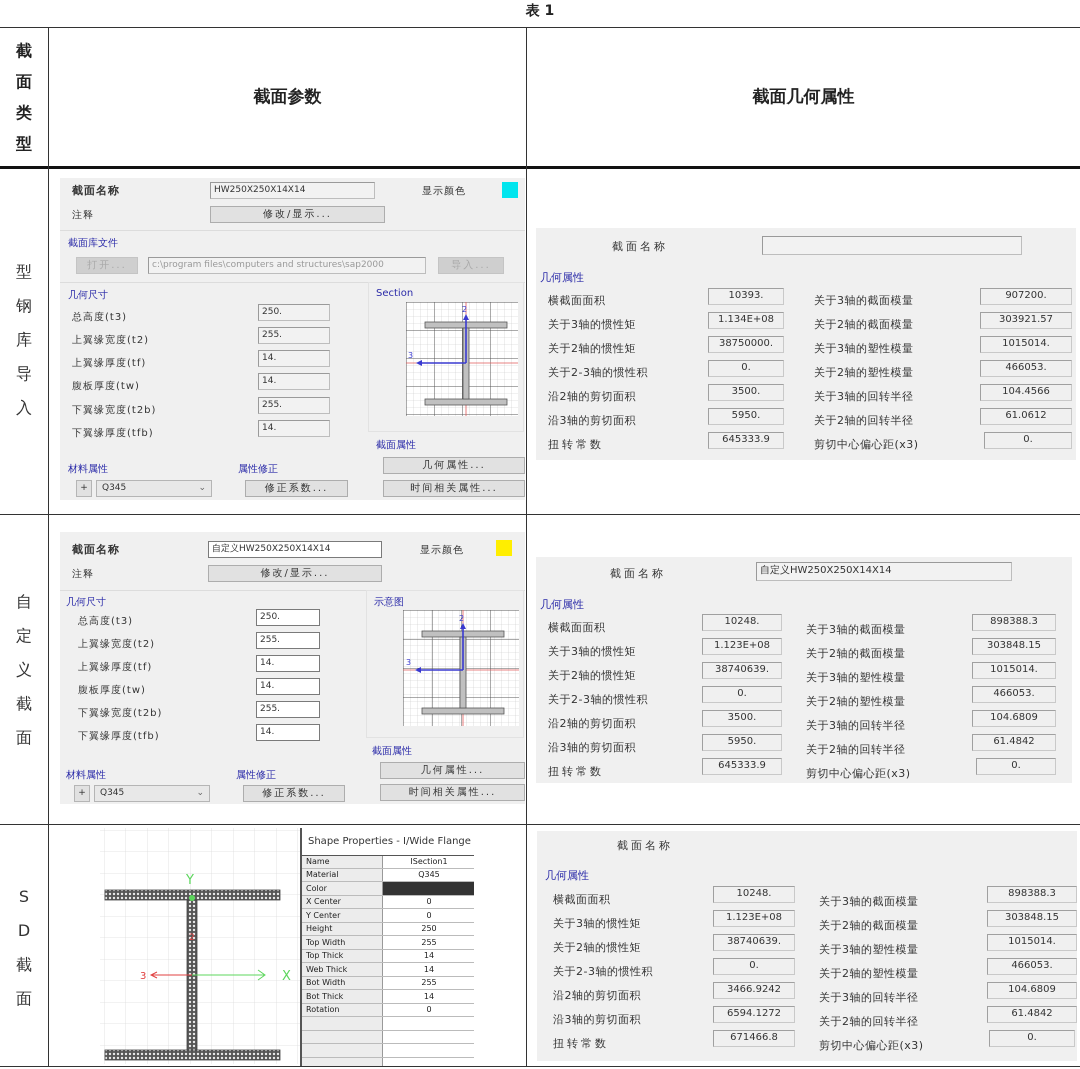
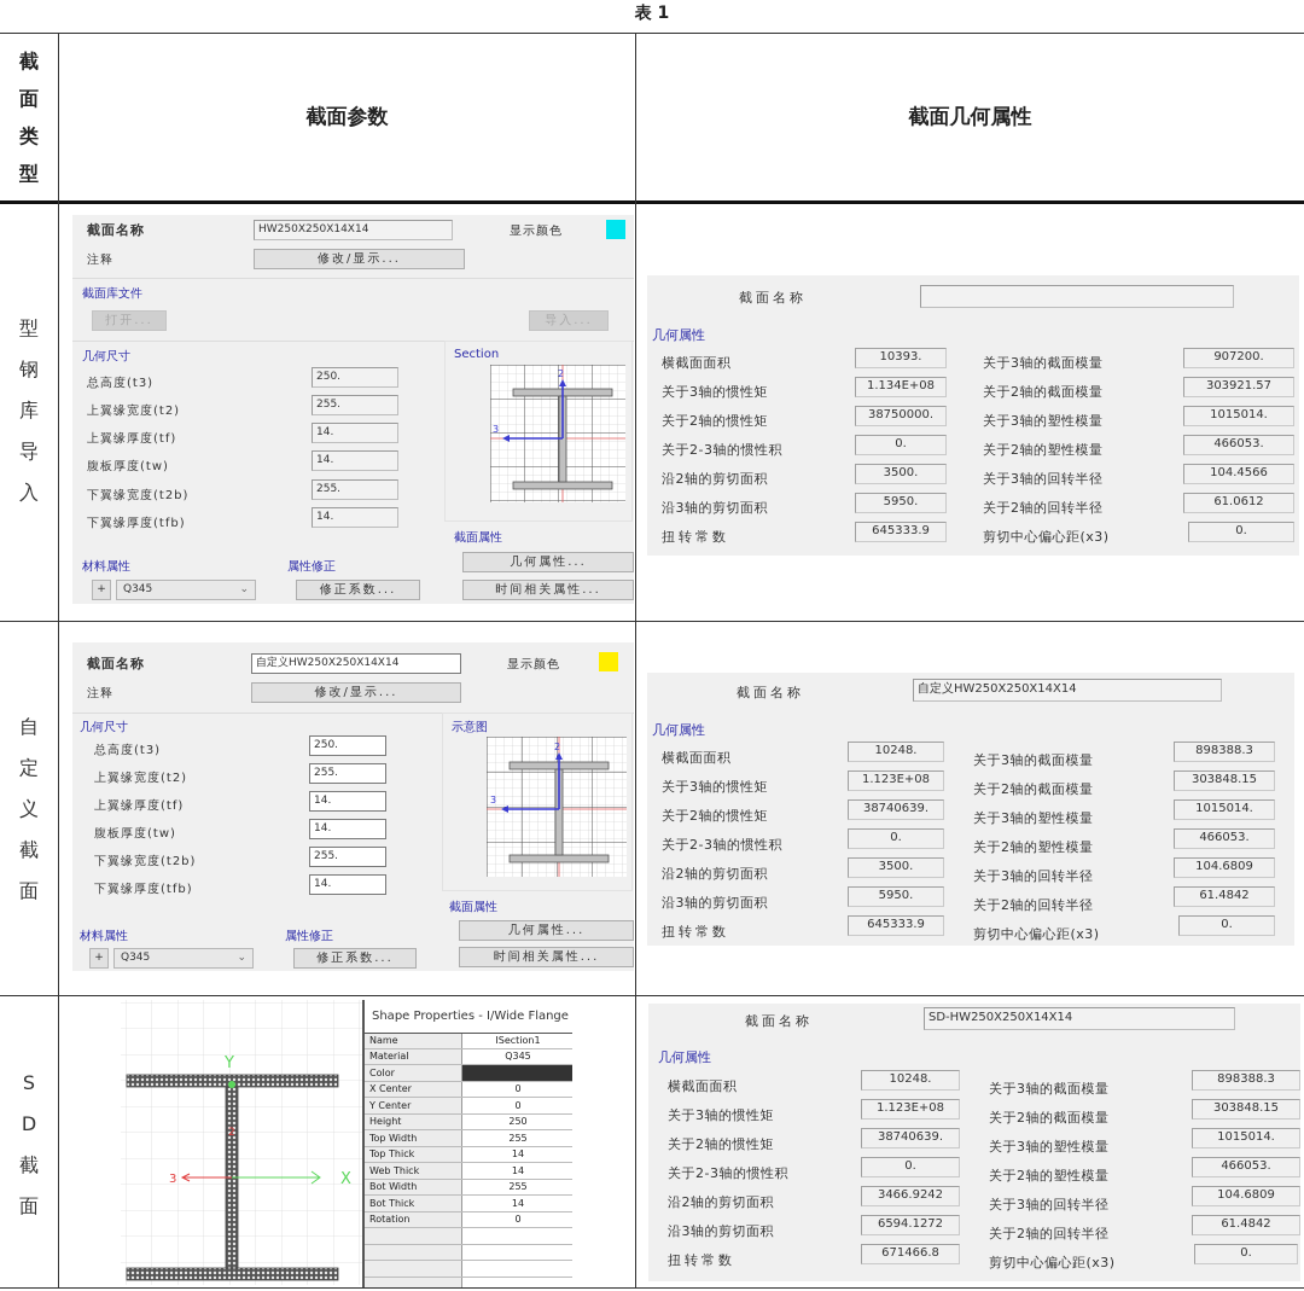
  表 1
  截
  面
  类
  型
  截面参数
  截面几何属性
  型
  钢
  库
  导
  入
  自
  定
  义
  截
  面
  S
  D
  截
  面
  截面名称
  HW250X250X14X14
  显示颜色
  注释
  修改/显示...
  截面库文件
  打开...
- c:\program files\computers and structures\sap2000
  导入...
  几何尺寸
  总高度(t3)
  250.
  上翼缘宽度(t2)
  255.
  上翼缘厚度(tf)
  14.
  腹板厚度(tw)
  14.
  下翼缘宽度(t2b)
  255.
  下翼缘厚度(tfb)
  14.
  Section
  2
  3
  截面属性
  几何属性...
  时间相关属性...
  材料属性
  +
  Q345
  ⌄
  属性修正
  修正系数...
  截面名称
  几何属性
  横截面面积
  10393.
  关于3轴的惯性矩
  1.134E+08
  关于2轴的惯性矩
  38750000.
  关于2-3轴的惯性积
  0.
  沿2轴的剪切面积
  3500.
  沿3轴的剪切面积
  5950.
  扭转常数
  645333.9
  关于3轴的截面模量
  907200.
  关于2轴的截面模量
  303921.57
  关于3轴的塑性模量
  1015014.
  关于2轴的塑性模量
  466053.
  关于3轴的回转半径
  104.4566
  关于2轴的回转半径
  61.0612
  剪切中心偏心距(x3)
  0.
  截面名称
  自定义HW250X250X14X14
  显示颜色
  注释
  修改/显示...
  几何尺寸
  总高度(t3)
  250.
  上翼缘宽度(t2)
  255.
  上翼缘厚度(tf)
  14.
  腹板厚度(tw)
  14.
  下翼缘宽度(t2b)
  255.
  下翼缘厚度(tfb)
  14.
  示意图
  2
  3
  截面属性
  几何属性...
  时间相关属性...
  材料属性
  +
  Q345
  ⌄
  属性修正
  修正系数...
  截面名称
  自定义HW250X250X14X14
  几何属性
  横截面面积
  10248.
  关于3轴的惯性矩
  1.123E+08
  关于2轴的惯性矩
  38740639.
  关于2-3轴的惯性积
  0.
  沿2轴的剪切面积
  3500.
  沿3轴的剪切面积
  5950.
  扭转常数
  645333.9
  关于3轴的截面模量
  898388.3
  关于2轴的截面模量
  303848.15
  关于3轴的塑性模量
  1015014.
  关于2轴的塑性模量
  466053.
  关于3轴的回转半径
  104.6809
  关于2轴的回转半径
  61.4842
  剪切中心偏心距(x3)
  0.
  X
  Y
  3
  2
  Shape Properties - I/Wide Flange
  Name
  ISection1
  Material
  Q345
  Color
  X Center
  0
  Y Center
  0
  Height
  250
  Top Width
  255
  Top Thick
  14
  Web Thick
  14
  Bot Width
  255
  Bot Thick
  14
  Rotation
  0
  截面名称
+ SD-HW250X250X14X14
  几何属性
  横截面面积
  10248.
  关于3轴的惯性矩
  1.123E+08
  关于2轴的惯性矩
  38740639.
  关于2-3轴的惯性积
  0.
  沿2轴的剪切面积
  3466.9242
  沿3轴的剪切面积
  6594.1272
  扭转常数
  671466.8
  关于3轴的截面模量
  898388.3
  关于2轴的截面模量
  303848.15
  关于3轴的塑性模量
  1015014.
  关于2轴的塑性模量
  466053.
  关于3轴的回转半径
  104.6809
  关于2轴的回转半径
  61.4842
  剪切中心偏心距(x3)
  0.
